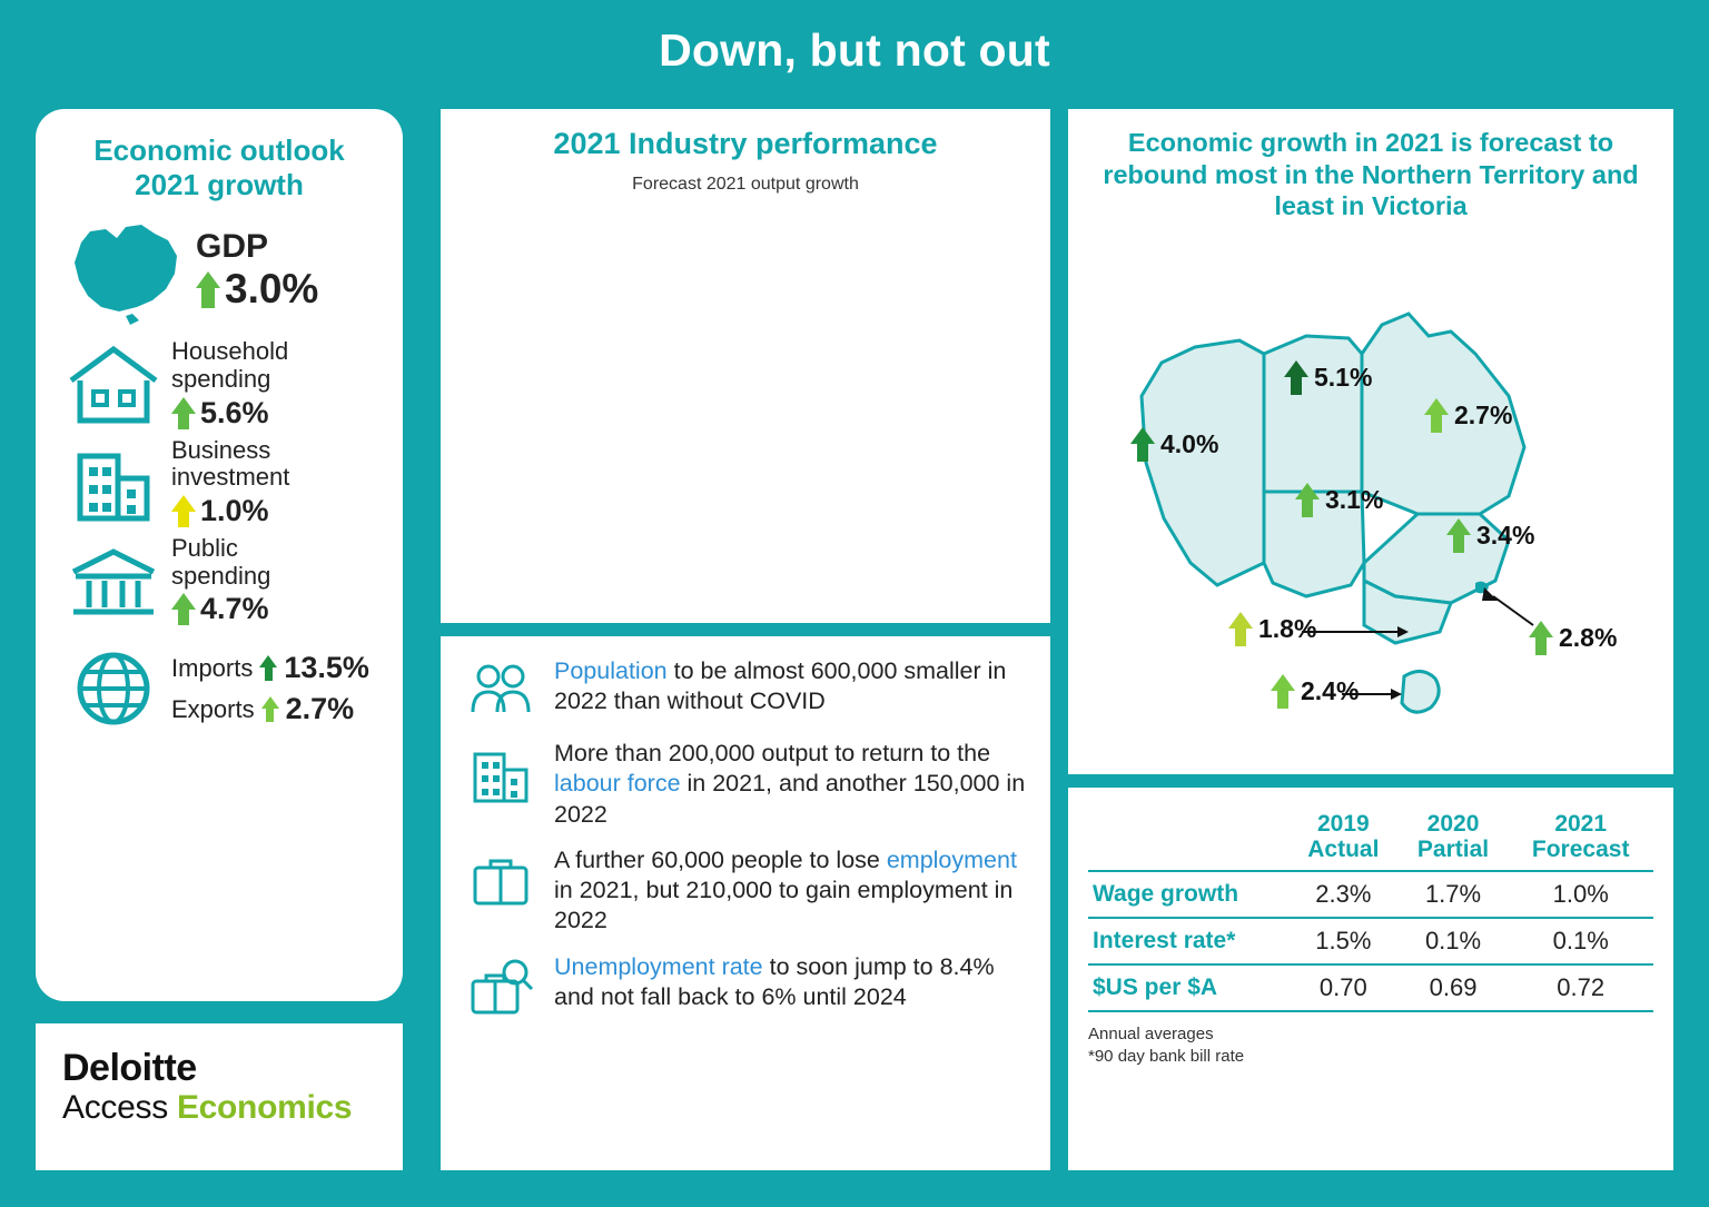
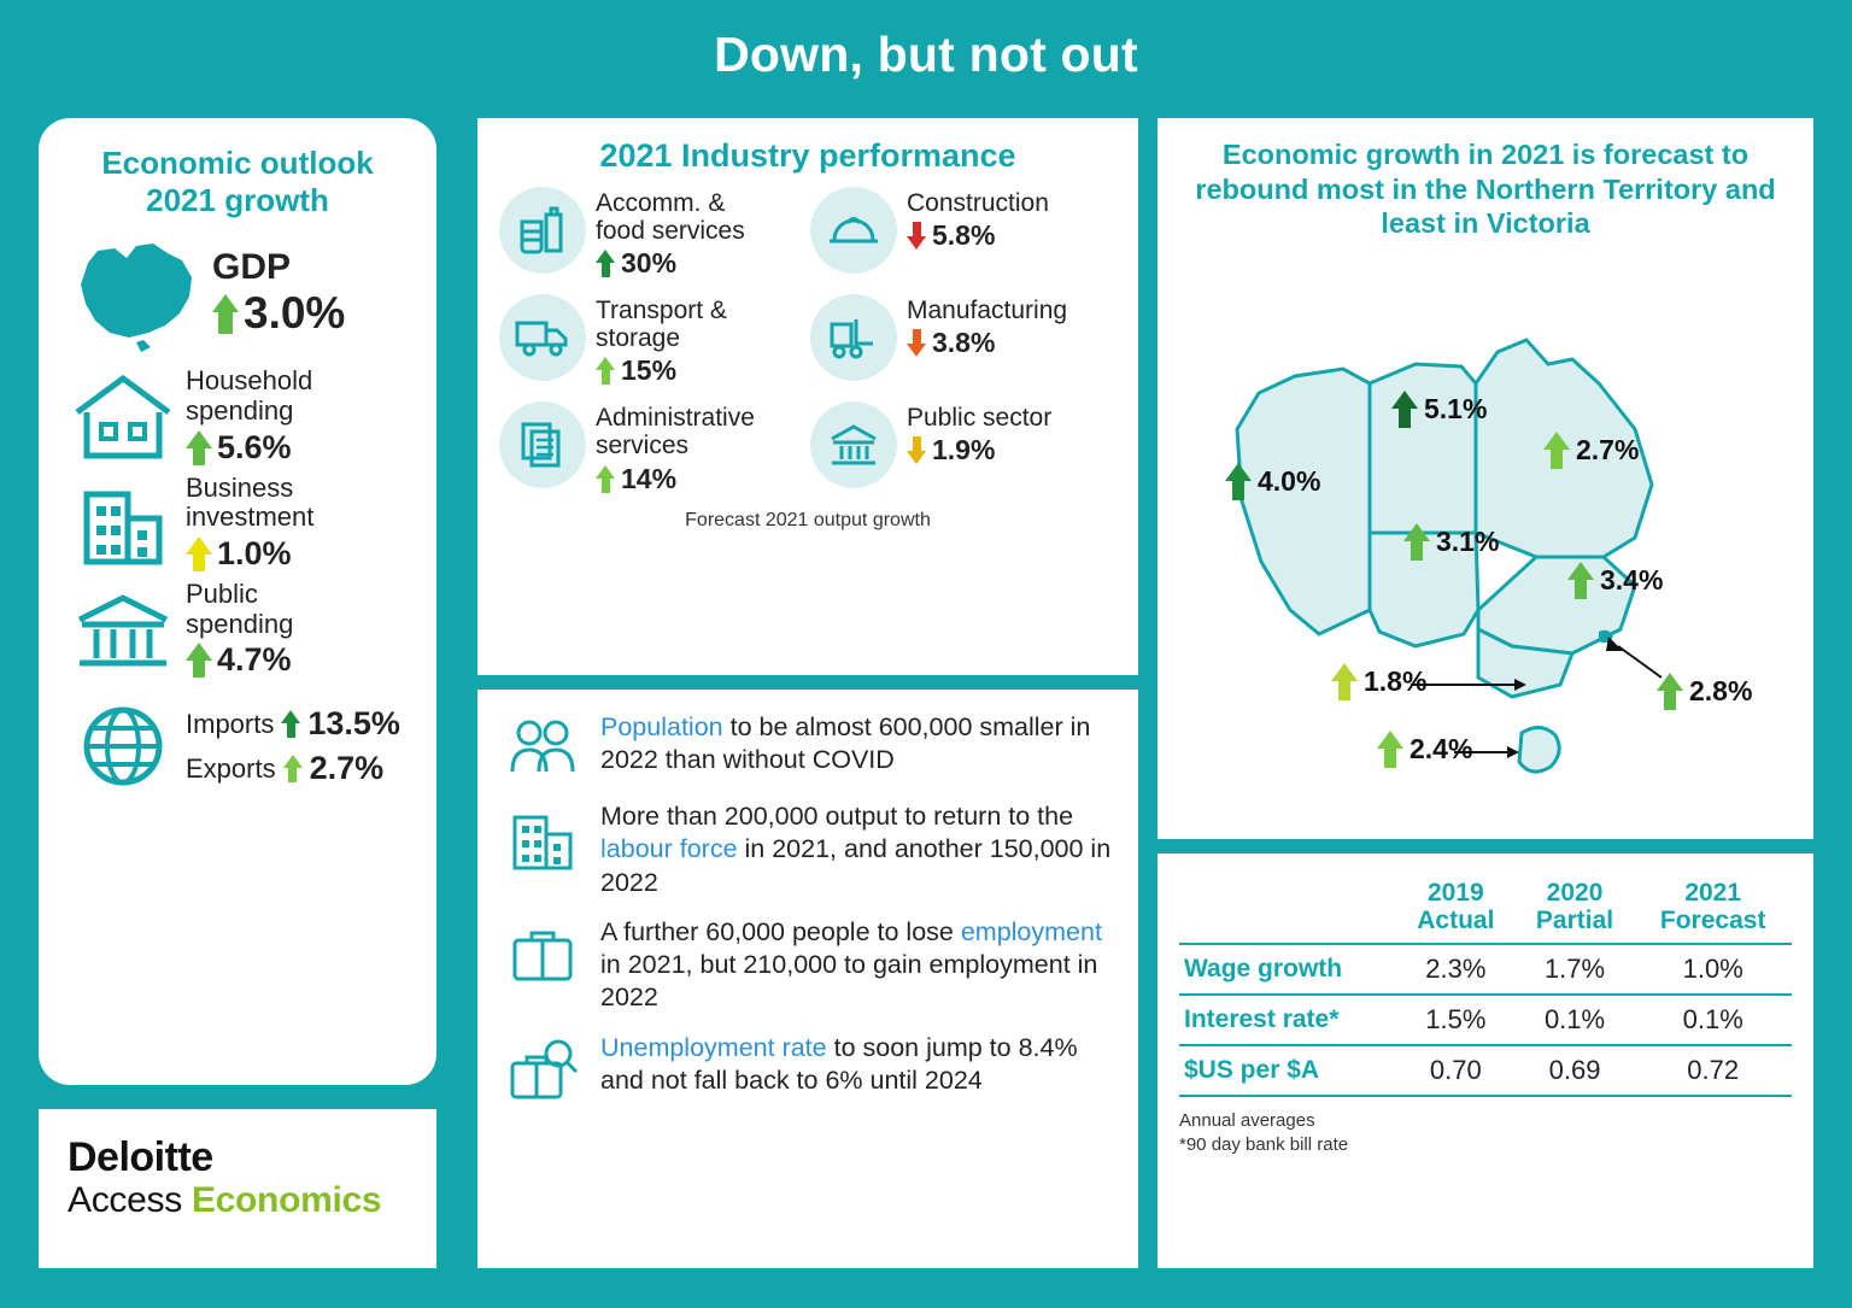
  Down, but not out
  Economic outlook
  2021 growth
  GDP
  3.0%
  Household
  spending
  5.6%
  Business
  investment
  1.0%
  Public
  spending
  4.7%
  Imports
  13.5%
  Exports
  2.7%
  Deloitte
  Access Economics
  2021 Industry performance
+ Accomm. &
+ food services
+ 30%
+ Construction
+ 5.8%
+ Transport &
+ storage
+ 15%
+ Manufacturing
+ 3.8%
+ Administrative
+ services
+ 14%
+ Public sector
+ 1.9%
  Forecast 2021 output growth
  Population to be almost 600,000 smaller in 2022 than without COVID
  More than 200,000 output to return to the labour force in 2021, and another 150,000 in 2022
  A further 60,000 people to lose employment in 2021, but 210,000 to gain employment in 2022
  Unemployment rate to soon jump to 8.4% and not fall back to 6% until 2024
  Economic growth in 2021 is forecast to rebound most in the Northern Territory and least in Victoria
  4.0%
  5.1%
  2.7%
  3.1%
  3.4%
  1.8%
  2.8%
  2.4%
  	2019 Actual	2020 Partial	2021 Forecast
  Wage growth	2.3%	1.7%	1.0%
  Interest rate*	1.5%	0.1%	0.1%
  $US per $A	0.70	0.69	0.72
  Annual averages
  *90 day bank bill rate
